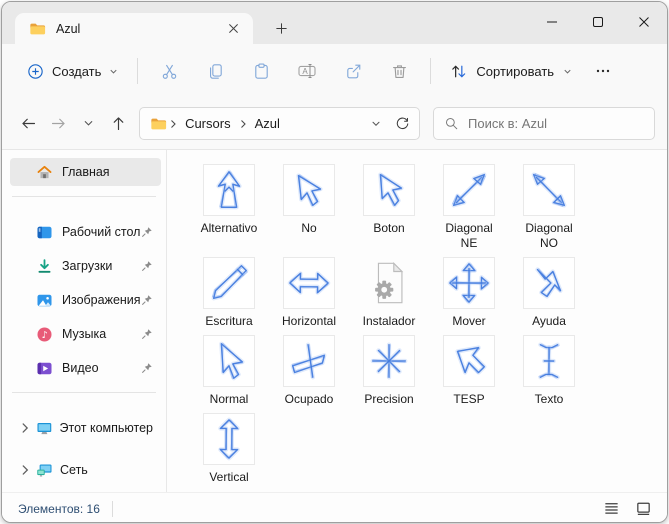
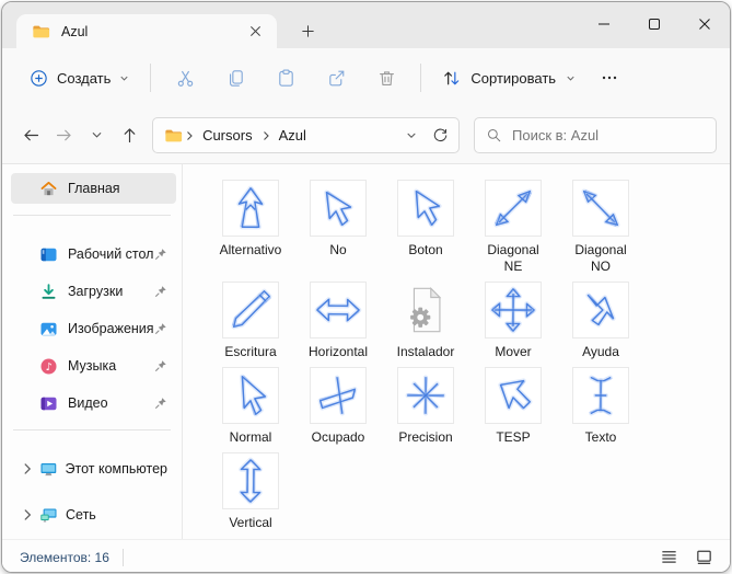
  Azul
  Создать
- A
  Сортировать
  Cursors
  Azul
  Поиск в: Azul
  Главная
  Рабочий стол
  Загрузки
  Изображения
  ♪
  Музыка
  Видео
  Этот компьютер
  Сеть
  Alternativo
  No
  Boton
  Diagonal NE
  Diagonal NO
  Escritura
  Horizontal
  Instalador
  Mover
  Ayuda
  Normal
  Ocupado
  Precision
  TESP
  Texto
  Vertical
  Элементов: 16
